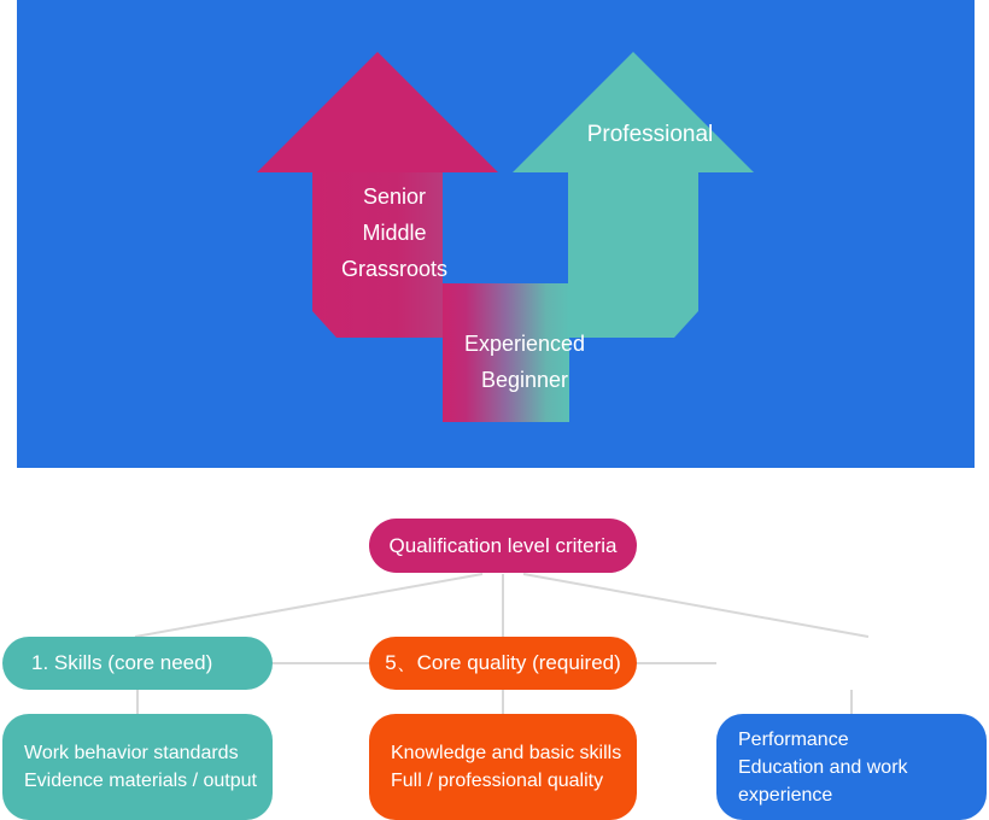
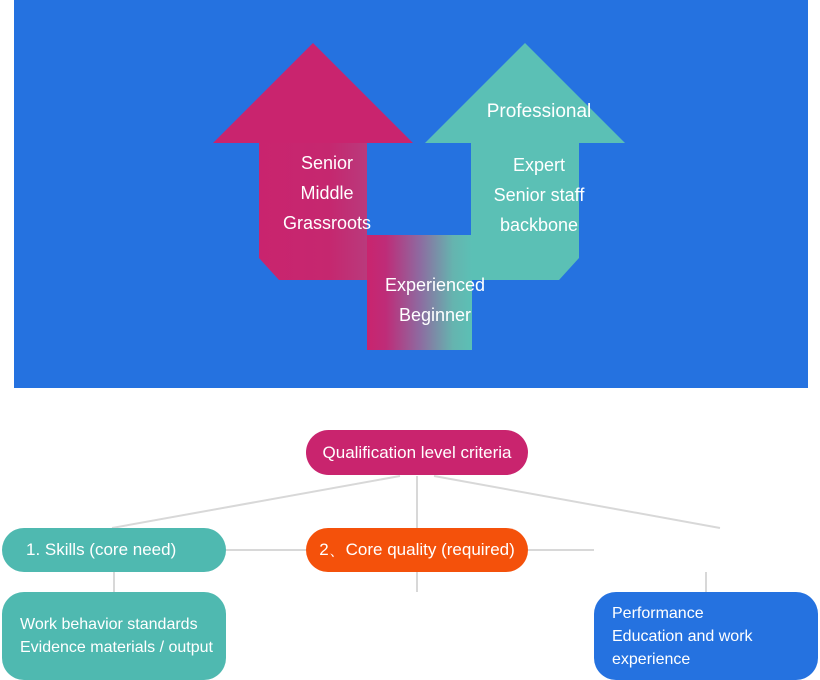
  Senior
  Middle
  Grassroots
  Professional
+ Expert
+ Senior staff
+ backbone
  Experienced
  Beginner
  Qualification level criteria
  1. Skills (core need)
- 5、Core quality (required)
+ 2、Core quality (required)
  Work behavior standards
  Evidence materials / output
- Knowledge and basic skills
- Full / professional quality
  Performance
  Education and work
  experience
